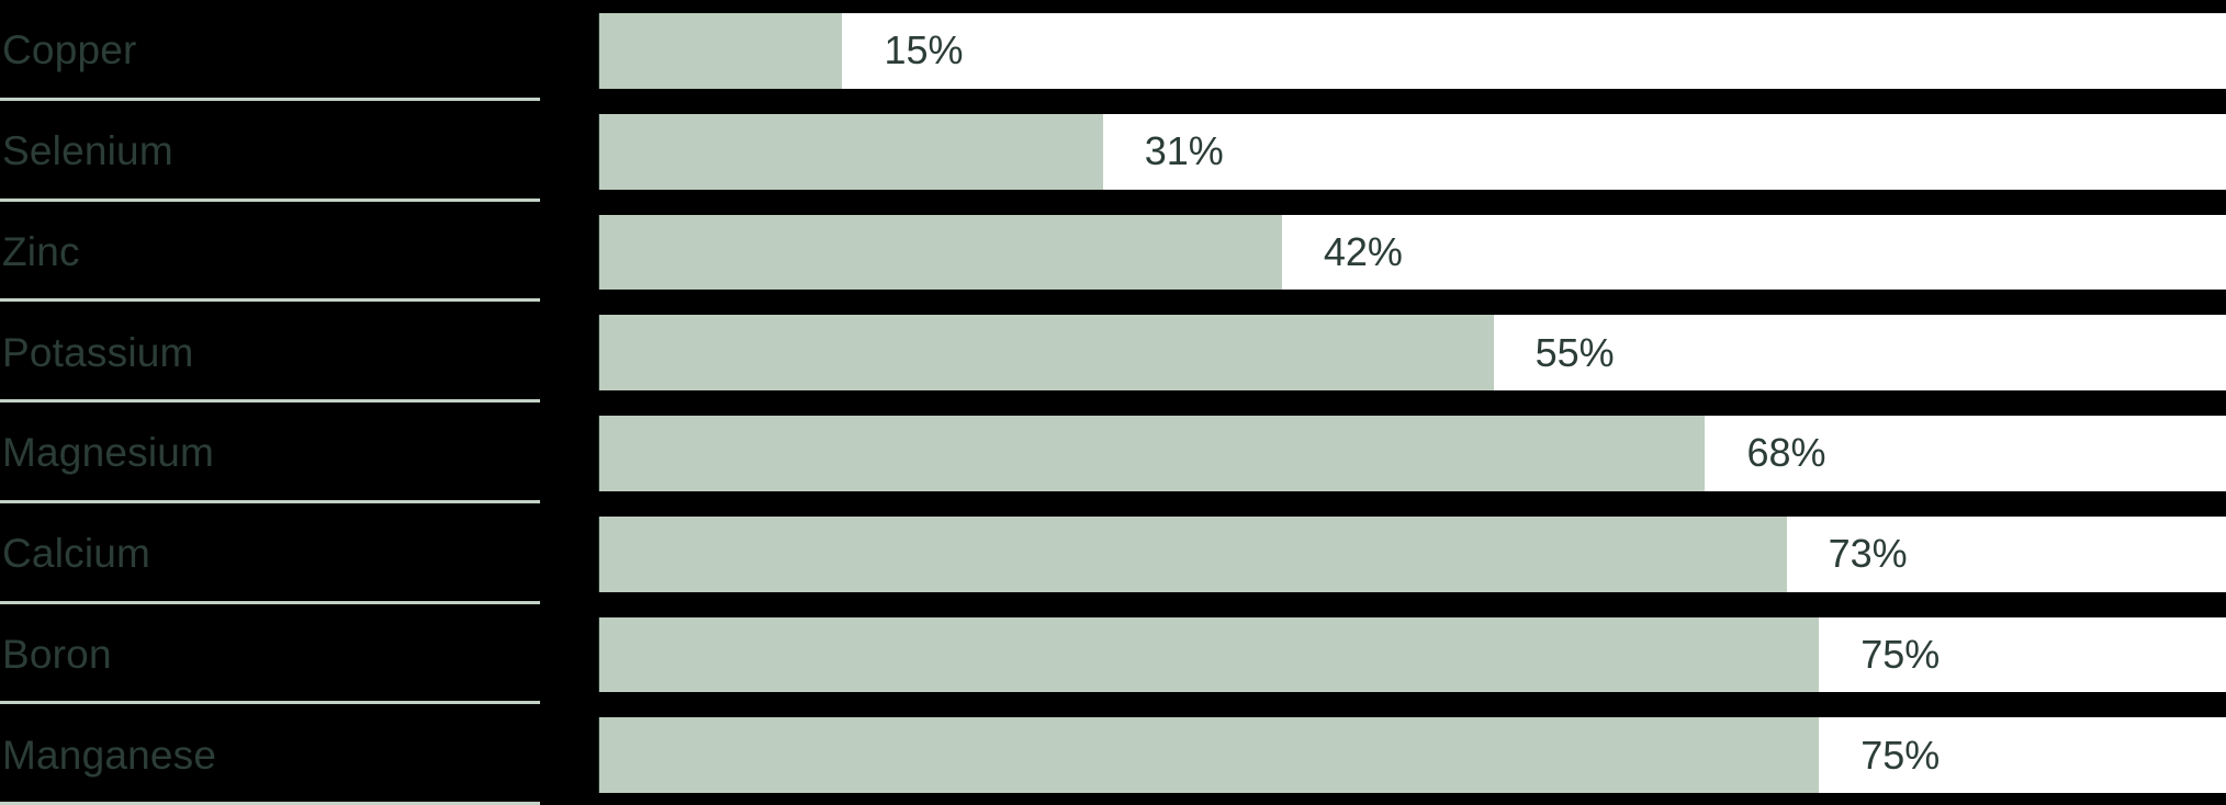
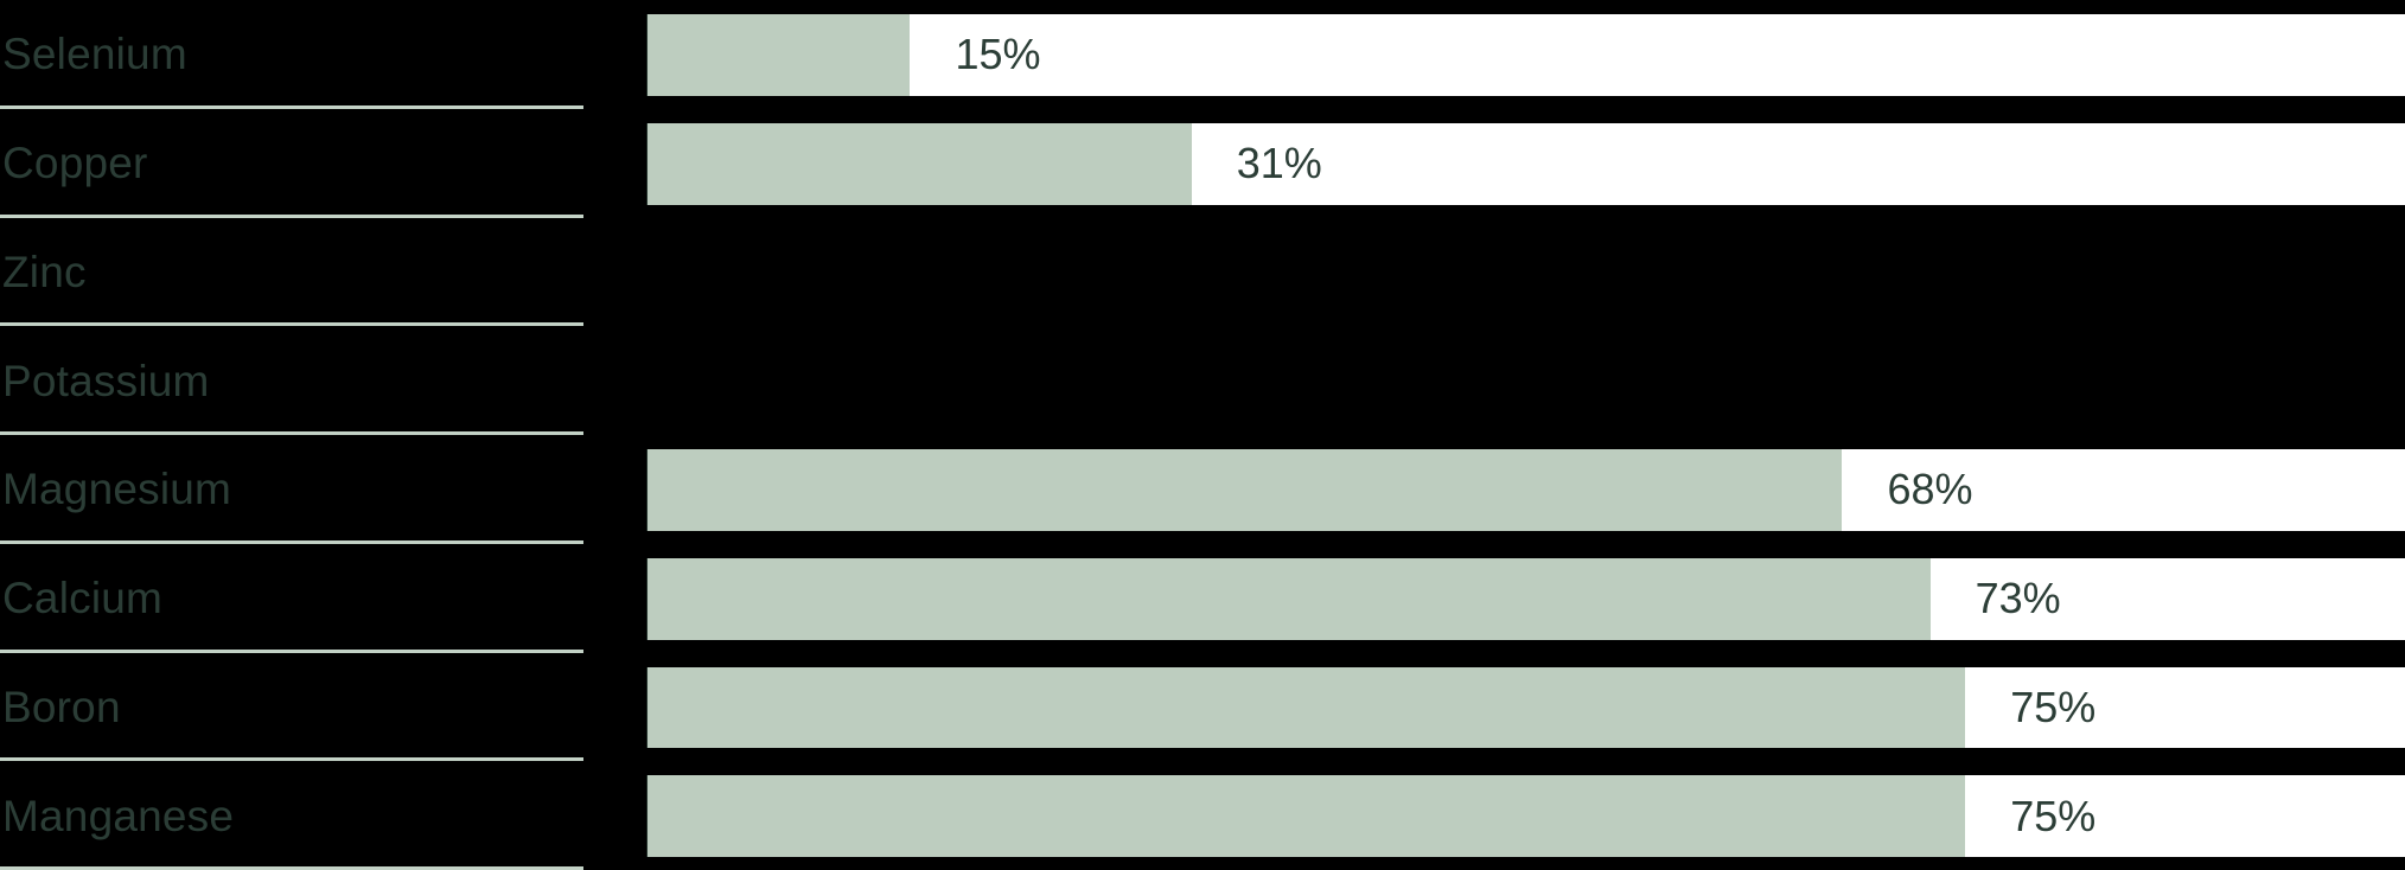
- Copper
+ Selenium
  15%
- Selenium
+ Copper
  31%
  Zinc
- 42%
  Potassium
- 55%
  Magnesium
  68%
  Calcium
  73%
  Boron
  75%
  Manganese
  75%
